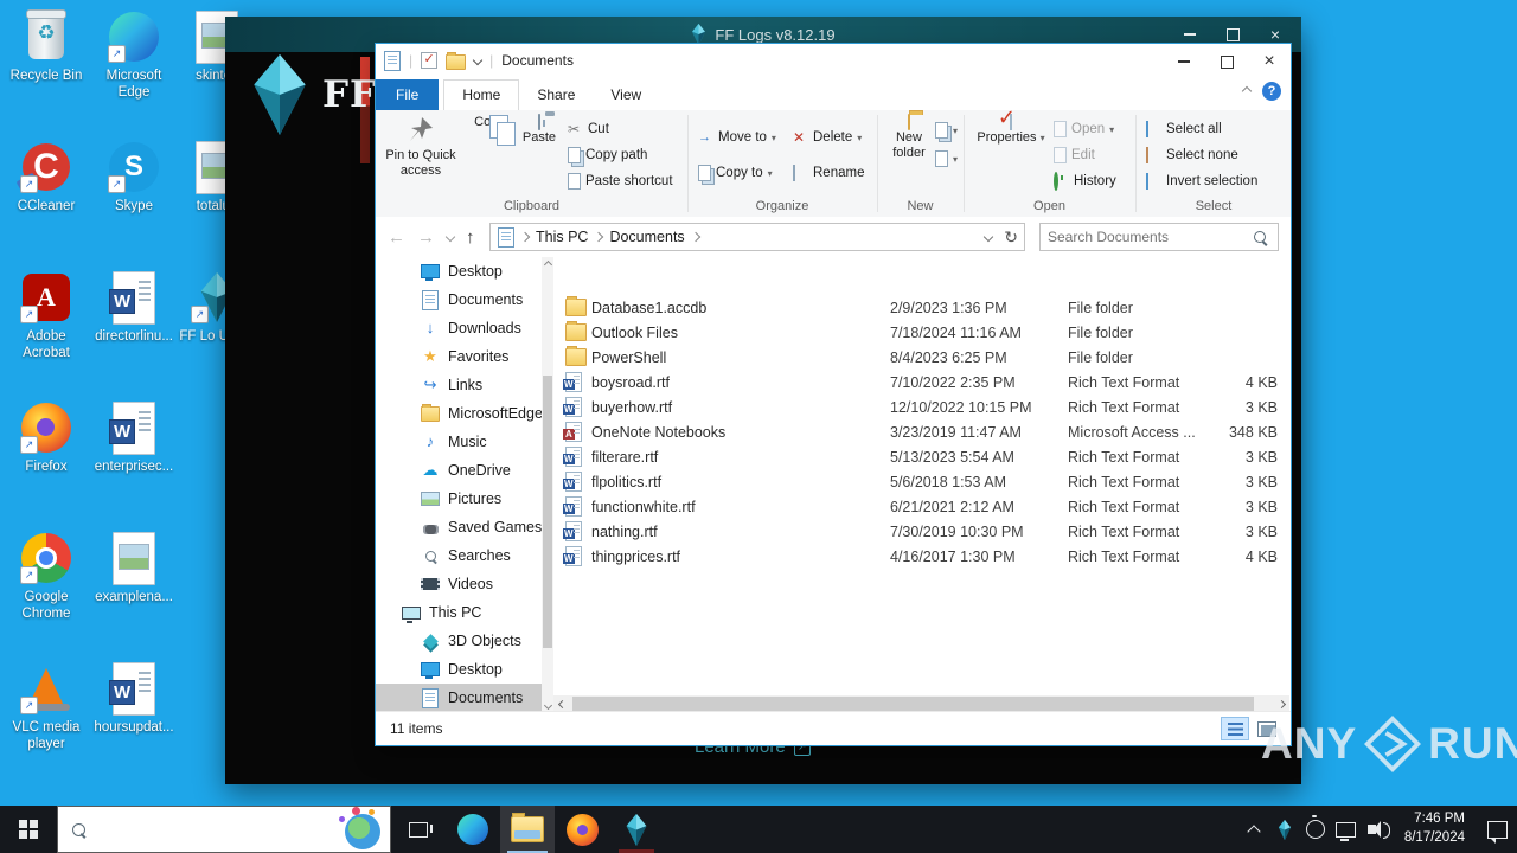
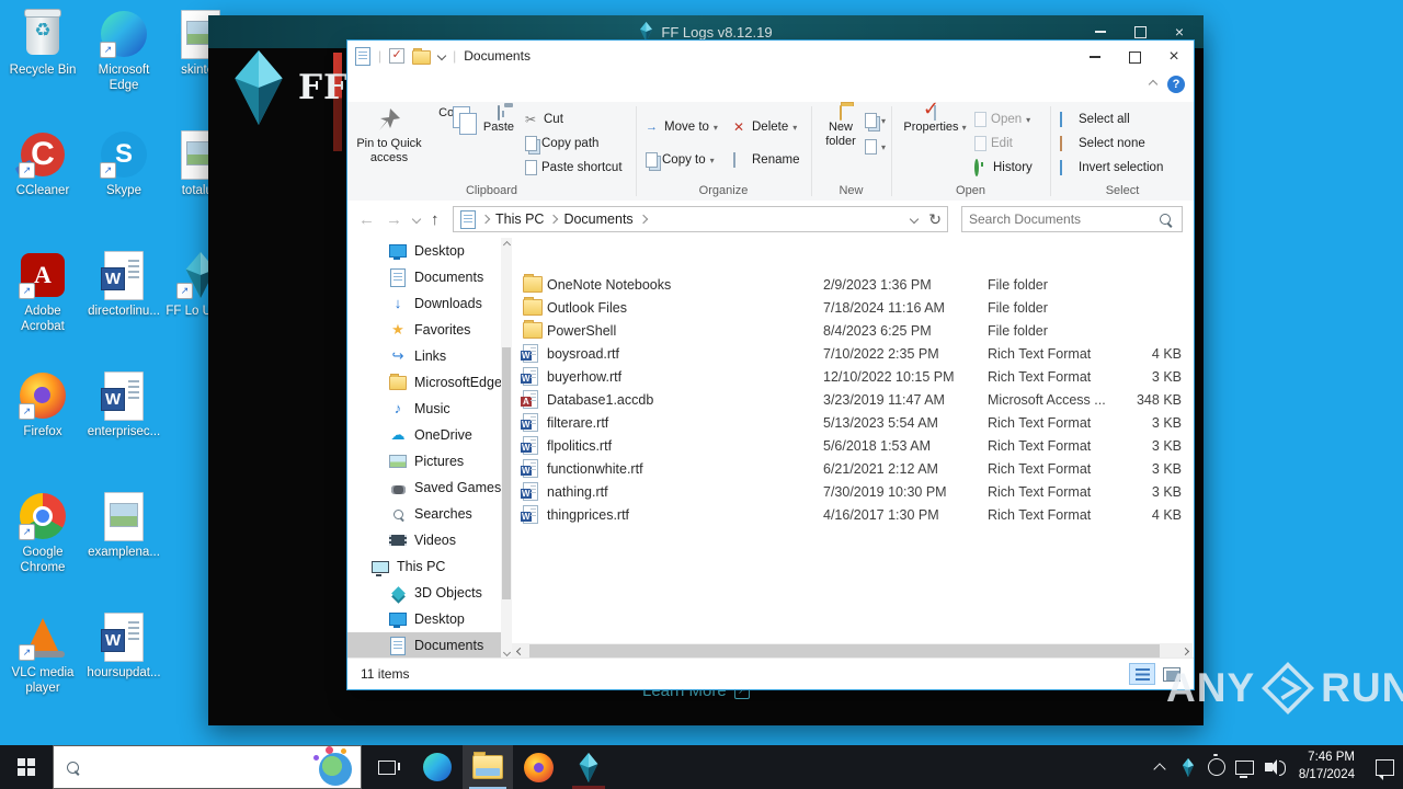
  Recycle Bin
  C
  ↗
  CCleaner
  A
  ↗
  Adobe Acrobat
  ↗
  Firefox
  ↗
  Google Chrome
  ↗
  VLC media player
  ↗
  Microsoft Edge
  S
  ↗
  Skype
  directorlinu...
  enterprisec...
  examplena...
  hoursupdat...
  skint
  total
  ↗
  FF Logs v8.12.19
  ×
  Learn More
  |
  ✓
  |
  Documents
  ×
- File
- Home
- Share
- View
  ?
  Pin to Quick access
  Paste
  ✂
  Cut
  Copy path
  Paste shortcut
  Clipboard
  →
  Move to
  ▾
  Copy to
  ▾
  ✕
  Delete
  ▾
  Rename
  Organize
  New folder
  ▾
  ▾
  New
  Properties ▾
  Open
  ▾
  Edit
  History
  Open
  Select all
  Select none
  Invert selection
  Select
  ←
  →
  ↑
  This PC
  Documents
  ↻
  Search Documents
  Desktop
  Documents
  ↓
  Downloads
  ★
  Favorites
  ↪
  Links
  MicrosoftEdge
  ♪
  Music
  ☁
  OneDrive
  Pictures
  Saved Games
  Searches
  Videos
  This PC
  3D Objects
  Desktop
  Documents
- Database1.accdb
+ OneNote Notebooks
  2/9/2023 1:36 PM
  File folder
  Outlook Files
  7/18/2024 11:16 AM
  File folder
  PowerShell
  8/4/2023 6:25 PM
  File folder
  boysroad.rtf
  7/10/2022 2:35 PM
  Rich Text Format
  4 KB
  buyerhow.rtf
  12/10/2022 10:15 PM
  Rich Text Format
  3 KB
- OneNote Notebooks
+ Database1.accdb
  3/23/2019 11:47 AM
  Microsoft Access ...
  348 KB
  filterare.rtf
  5/13/2023 5:54 AM
  Rich Text Format
  3 KB
  flpolitics.rtf
  5/6/2018 1:53 AM
  Rich Text Format
  3 KB
  functionwhite.rtf
  6/21/2021 2:12 AM
  Rich Text Format
  3 KB
  nathing.rtf
  7/30/2019 10:30 PM
  Rich Text Format
  3 KB
  thingprices.rtf
  4/16/2017 1:30 PM
  Rich Text Format
  4 KB
  11 items
  ANY
  RUN
  7:46 PM
  8/17/2024
